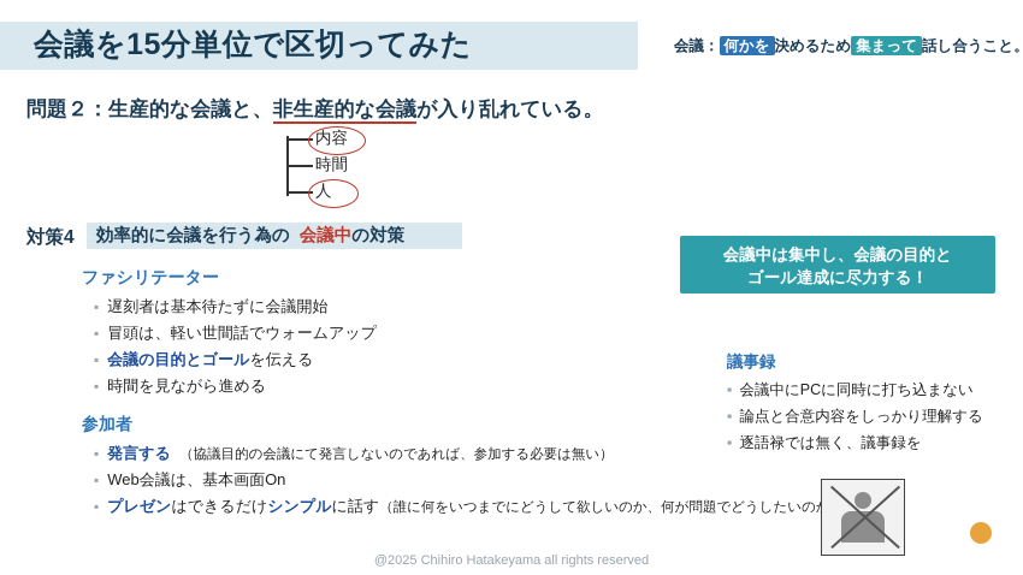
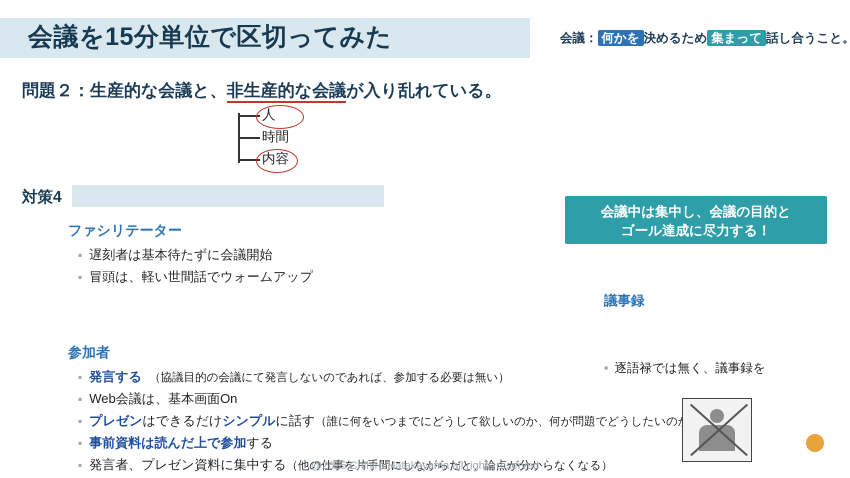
  会議を15分単位で区切ってみた
  会議： 何かを 決めるため 集まって 話し合うこと。
  問題２：生産的な会議と、非生産的な会議が入り乱れている。
- 内容
+ 人
  時間
- 人
+ 内容
  対策4
- 効率的に会議を行う為の 会議中の対策
  ファシリテーター
  ▪ 遅刻者は基本待たずに会議開始
  ▪ 冒頭は、軽い世間話でウォームアップ
- ▪ 会議の目的とゴールを伝える
- ▪ 時間を見ながら進める
  参加者
  ▪ 発言する （協議目的の会議にて発言しないのであれば、参加する必要は無い）
  ▪ Web会議は、基本画面On
  ▪ プレゼンはできるだけシンプルに話す（誰に何をいつまでにどうして欲しいのか、何が問題でどうしたいの
+ ▪ 事前資料は読んだ上で参加する
+ ▪ 発言者、プレゼン資料に集中する（他の仕事を片手間にしながらだと、論点が分からなくなる）
  会議中は集中し、会議の目的と
  ゴール達成に尽力する！
  議事録
- ▪ 会議中にPCに同時に打ち込まない
- ▪ 論点と合意内容をしっかり理解する
  ▪ 逐語禄では無く、議事録を
  @2025 Chihiro Hatakeyama all rights reserved
